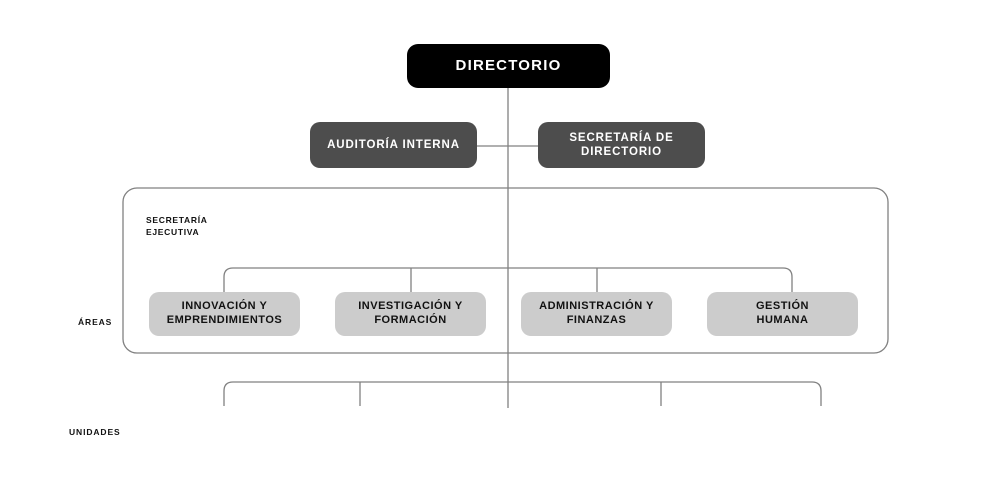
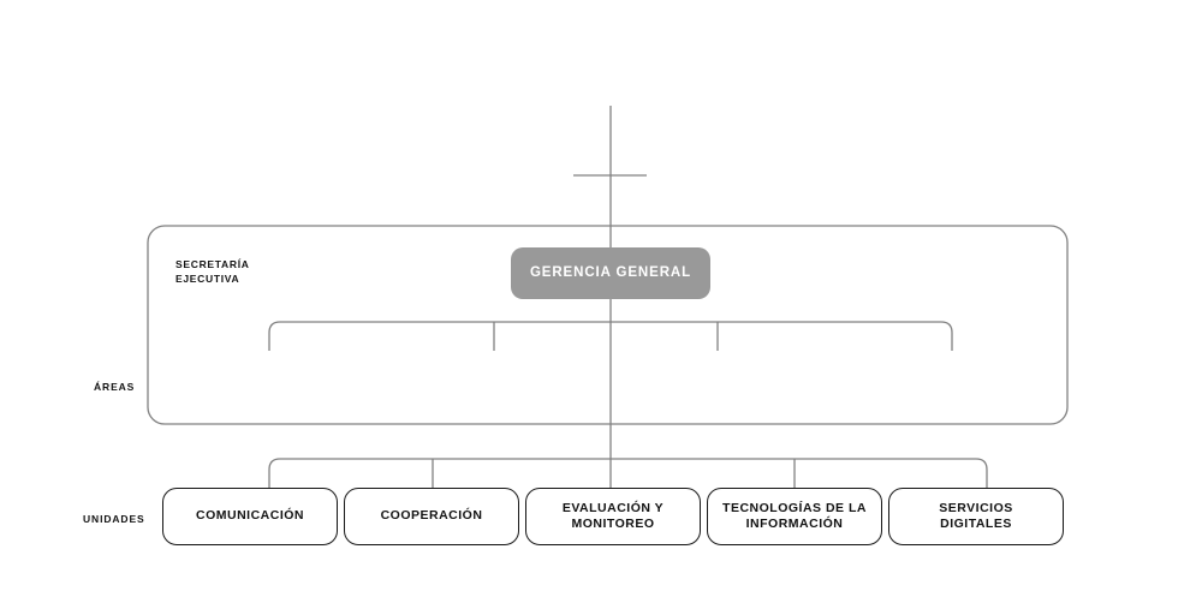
- DIRECTORIO
- AUDITORÍA INTERNA
- SECRETARÍA DE DIRECTORIO
  SECRETARÍA
  EJECUTIVA
+ GERENCIA GENERAL
  ÁREAS
- INNOVACIÓN Y
- EMPRENDIMIENTOS
- INVESTIGACIÓN Y
- FORMACIÓN
- ADMINISTRACIÓN Y
- FINANZAS
- GESTIÓN
- HUMANA
  UNIDADES
+ COMUNICACIÓN
+ COOPERACIÓN
+ EVALUACIÓN Y
+ MONITOREO
+ TECNOLOGÍAS DE LA
+ INFORMACIÓN
+ SERVICIOS
+ DIGITALES
